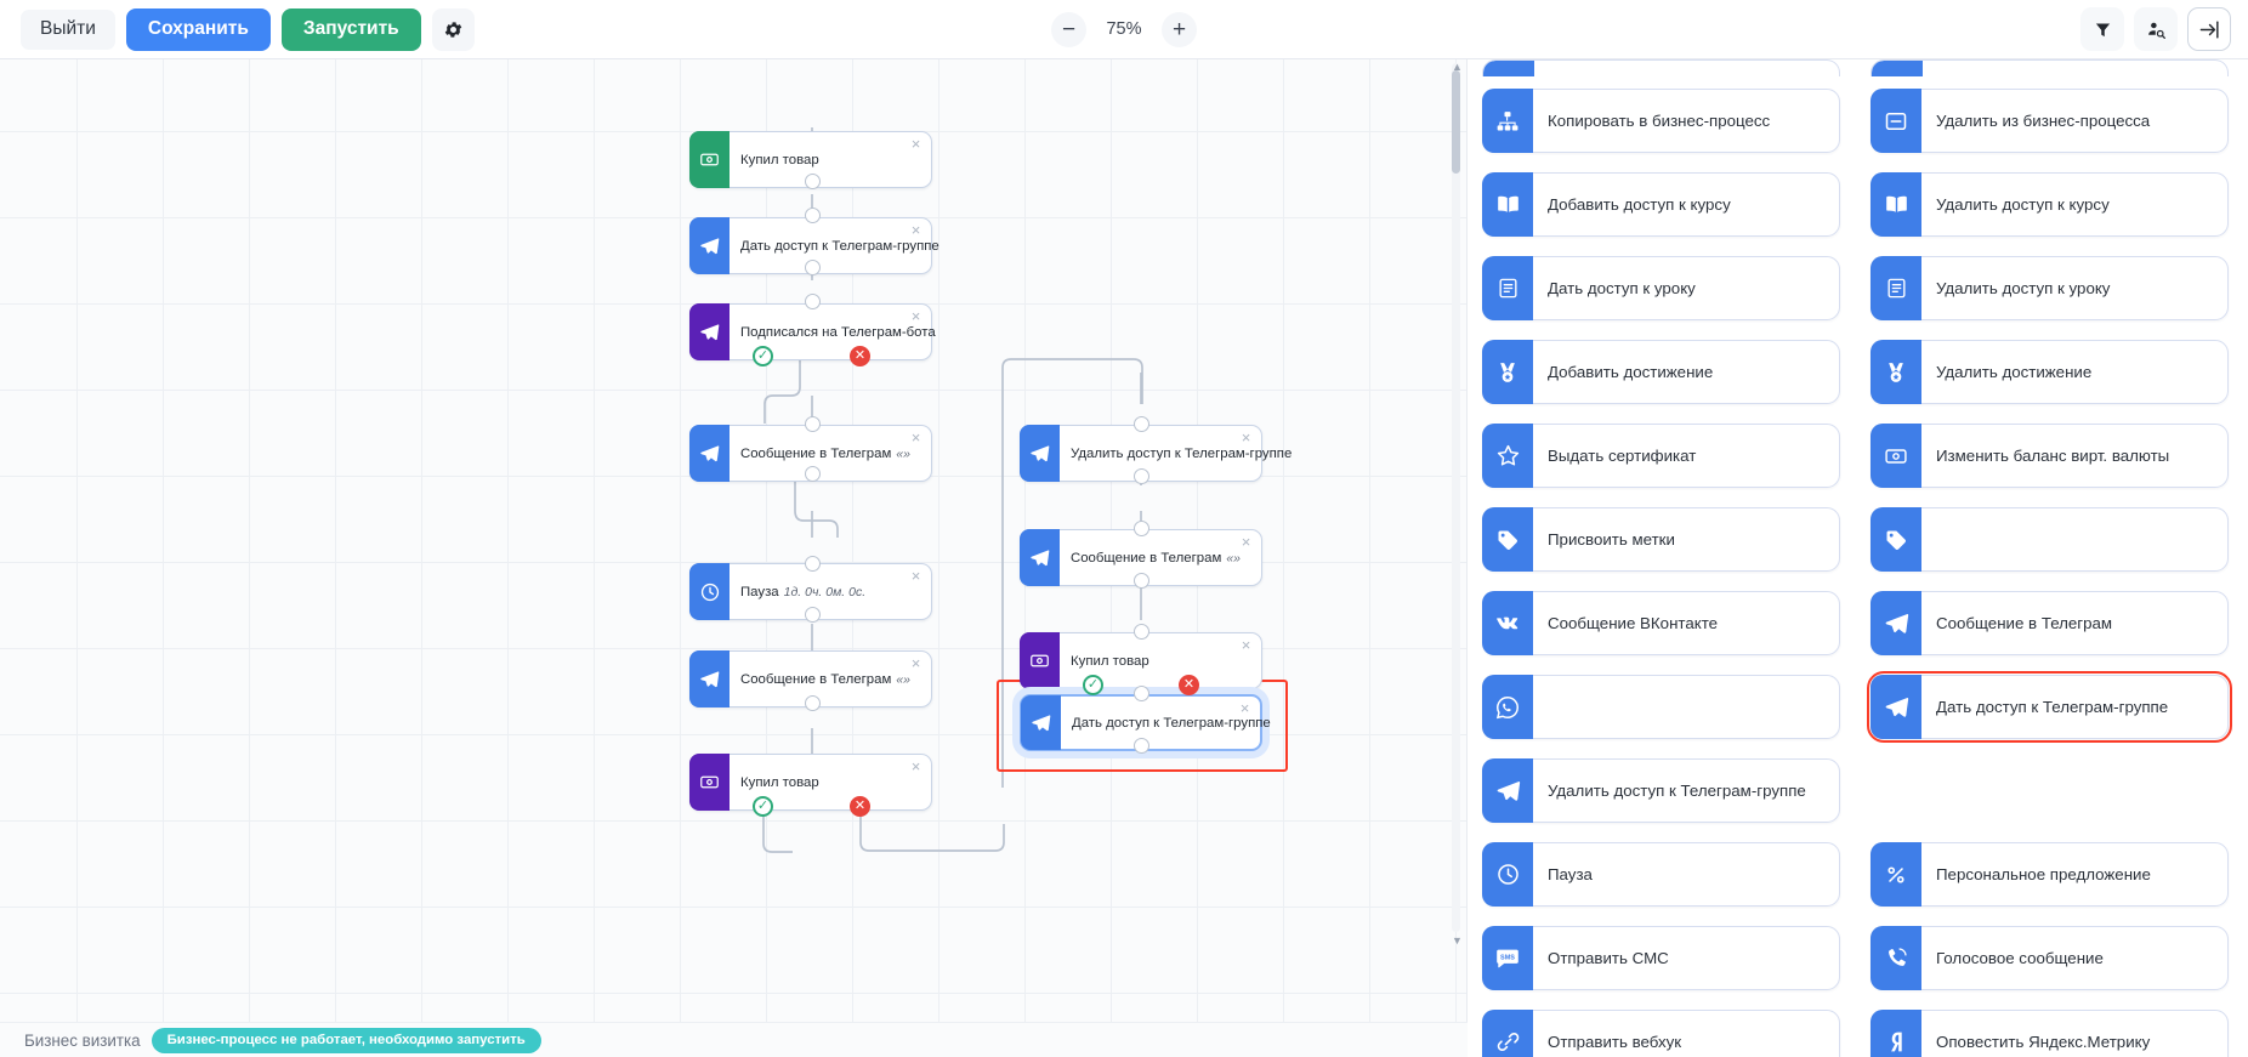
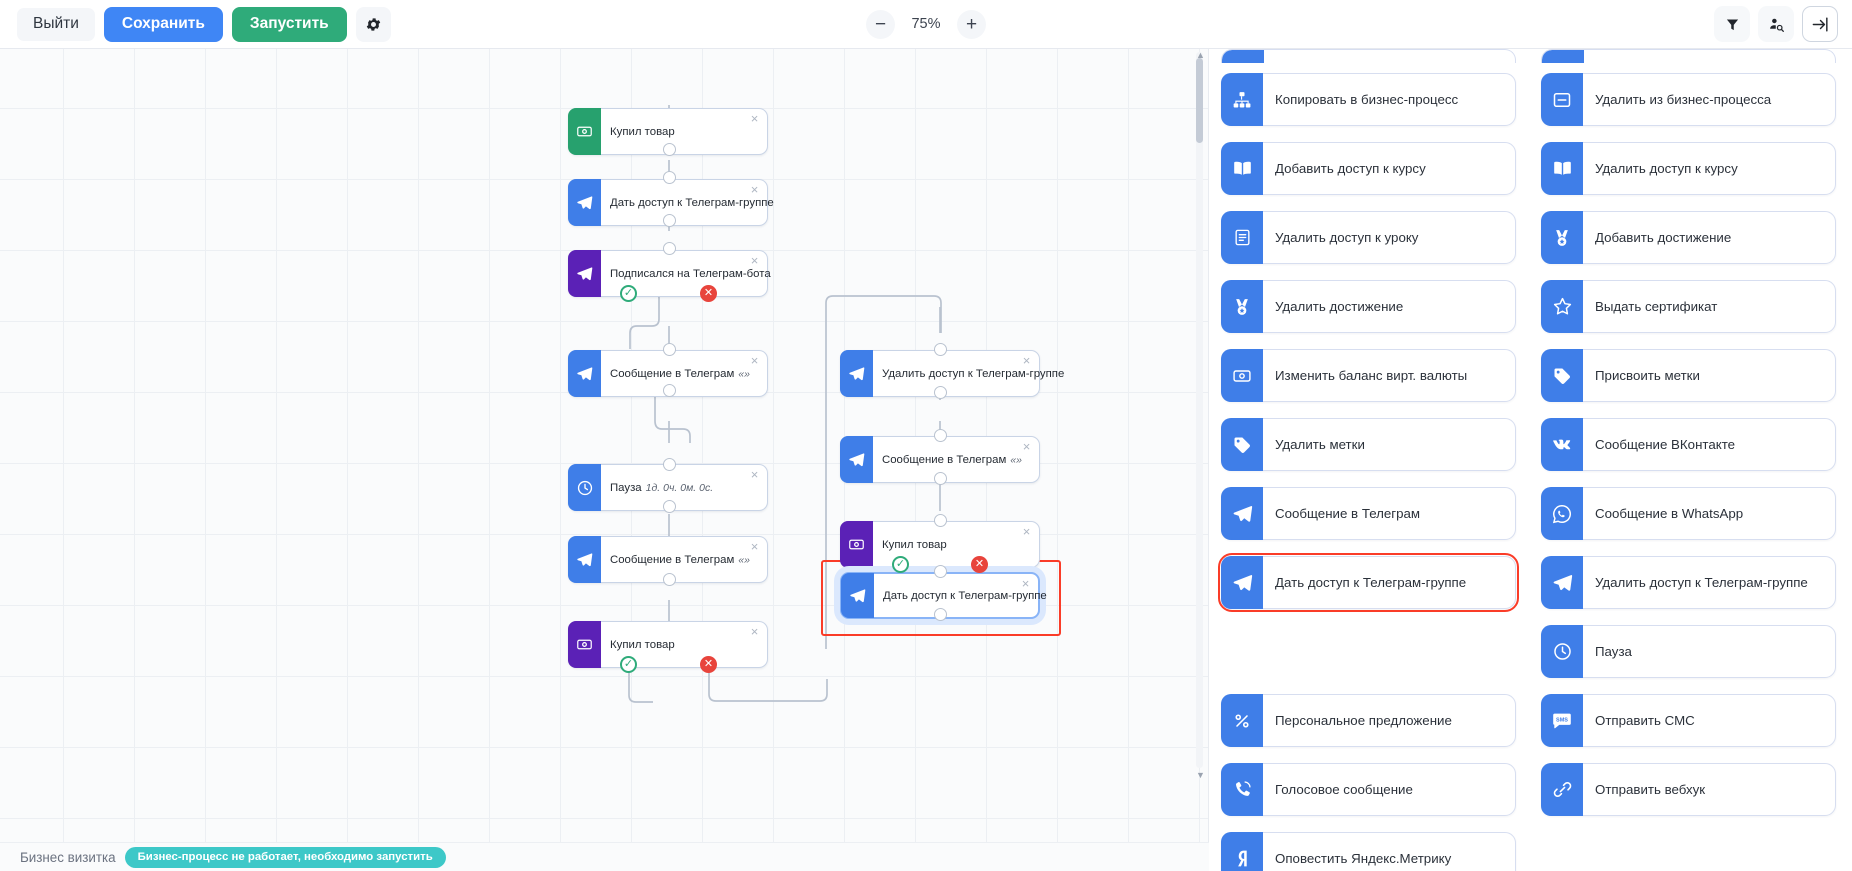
  Выйти
  Сохранить
  Запустить
  −
  75%
  +
  Купил товар
  ×
  Дать доступ к Телеграм-группе
  ×
  Подписался на Телеграм-бота
  ×
  ✓
  ✕
  Сообщение в Телеграм
  «»
  ×
  Пауза
  1д. 0ч. 0м. 0с.
  ×
  Сообщение в Телеграм
  «»
  ×
  Купил товар
  ×
  ✓
  ✕
  Удалить доступ к Телеграм-группе
  ×
  Сообщение в Телеграм
  «»
  ×
  Купил товар
  ×
  ✓
  ✕
  Дать доступ к Телеграм-группе
  ×
  Бизнес визитка
  Бизнес-процесс не работает, необходимо запустить
  ▲
  ▼
  Копировать в бизнес-процесс
  Удалить из бизнес-процесса
  Добавить доступ к курсу
  Удалить доступ к курсу
- Дать доступ к уроку
  Удалить доступ к уроку
  Добавить достижение
  Удалить достижение
  Выдать сертификат
  Изменить баланс вирт. валюты
  Присвоить метки
+ Удалить метки
  Сообщение ВКонтакте
  Сообщение в Телеграм
+ Сообщение в WhatsApp
  Дать доступ к Телеграм-группе
  Удалить доступ к Телеграм-группе
  Пауза
  Персональное предложение
  Отправить СМС
  Голосовое сообщение
  Отправить вебхук
  Оповестить Яндекс.Метрику
